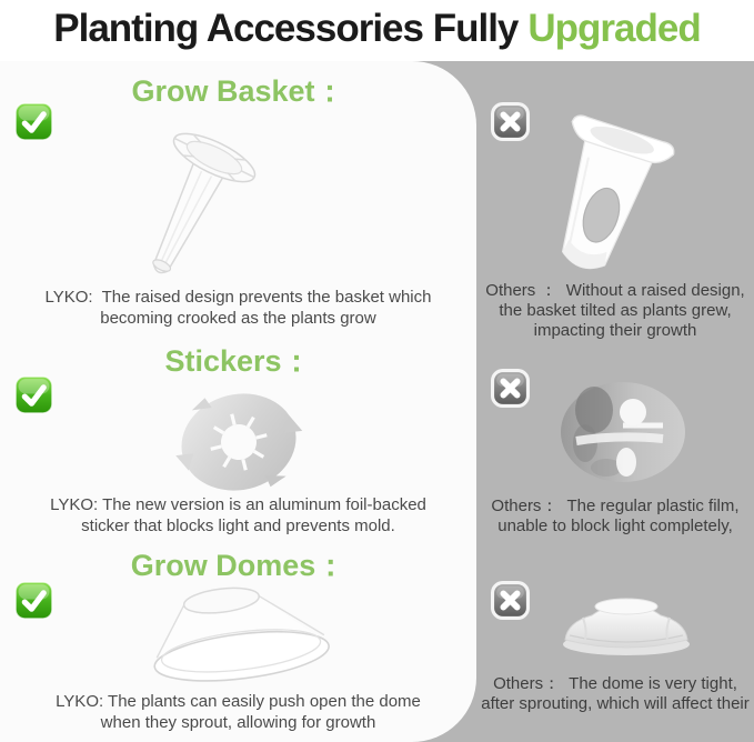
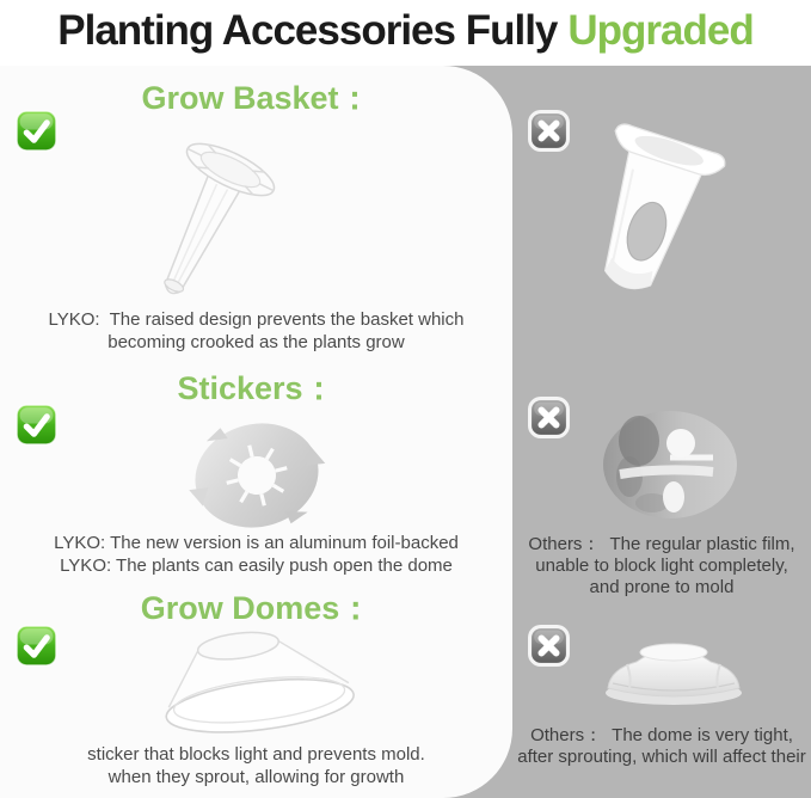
  Planting Accessories Fully Upgraded
  Grow Basket：
  LYKO: The raised design prevents the basket which
  becoming crooked as the plants grow
  Stickers：
  LYKO: The new version is an aluminum foil-backed
- sticker that blocks light and prevents mold.
+ LYKO: The plants can easily push open the dome
  Grow Domes：
- LYKO: The plants can easily push open the dome
+ sticker that blocks light and prevents mold.
  when they sprout, allowing for growth
- Others ： Without a raised design,
- the basket tilted as plants grew,
- impacting their growth
  Others： The regular plastic film,
  unable to block light completely,
+ and prone to mold
  Others： The dome is very tight,
  after sprouting, which will affect their
